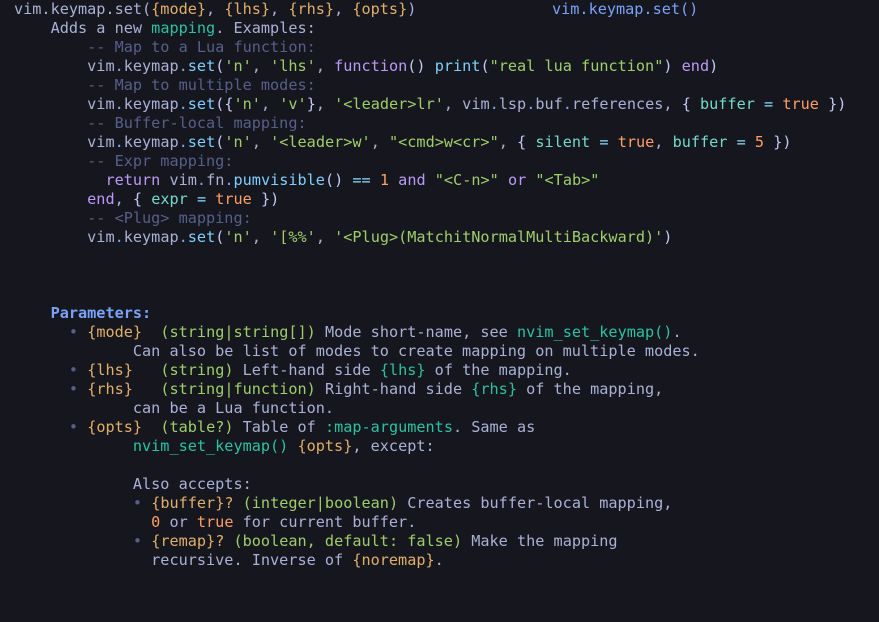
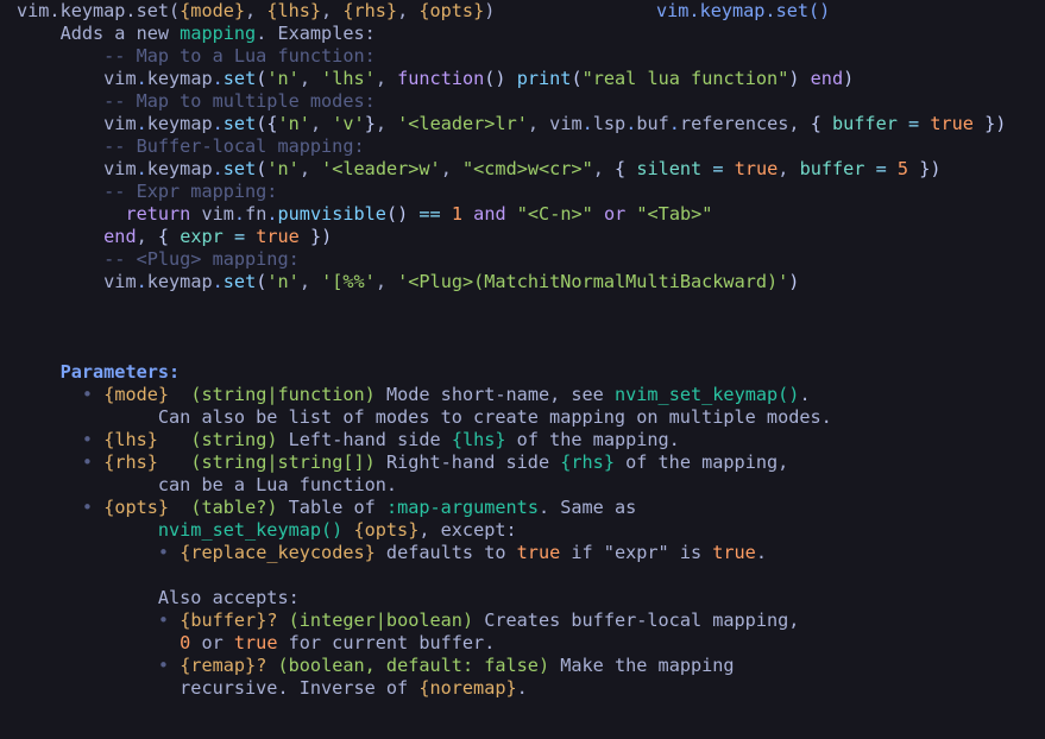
  vim.keymap.set({mode}, {lhs}, {rhs}, {opts})
  vim.keymap.set()
  Adds a new mapping. Examples:
  -- Map to a Lua function:
  vim.keymap.set('n', 'lhs', function() print("real lua function") end)
  -- Map to multiple modes:
  vim.keymap.set({'n', 'v'}, '<leader>lr', vim.lsp.buf.references, { buffer = true })
  -- Buffer-local mapping:
  vim.keymap.set('n', '<leader>w', "<cmd>w<cr>", { silent = true, buffer = 5 })
  -- Expr mapping:
  return vim.fn.pumvisible() == 1 and "<C-n>" or "<Tab>"
  end, { expr = true })
  -- <Plug> mapping:
  vim.keymap.set('n', '[%%', '<Plug>(MatchitNormalMultiBackward)')
  Parameters:
- • {mode} (string|string[]) Mode short-name, see nvim_set_keymap().
+ • {mode} (string|function) Mode short-name, see nvim_set_keymap().
  Can also be list of modes to create mapping on multiple modes.
  • {lhs} (string) Left-hand side {lhs} of the mapping.
- • {rhs} (string|function) Right-hand side {rhs} of the mapping,
+ • {rhs} (string|string[]) Right-hand side {rhs} of the mapping,
  can be a Lua function.
  • {opts} (table?) Table of :map-arguments. Same as
  nvim_set_keymap() {opts}, except:
+ • {replace_keycodes} defaults to true if "expr" is true.
  Also accepts:
  • {buffer}? (integer|boolean) Creates buffer-local mapping,
  0 or true for current buffer.
  • {remap}? (boolean, default: false) Make the mapping
  recursive. Inverse of {noremap}.
